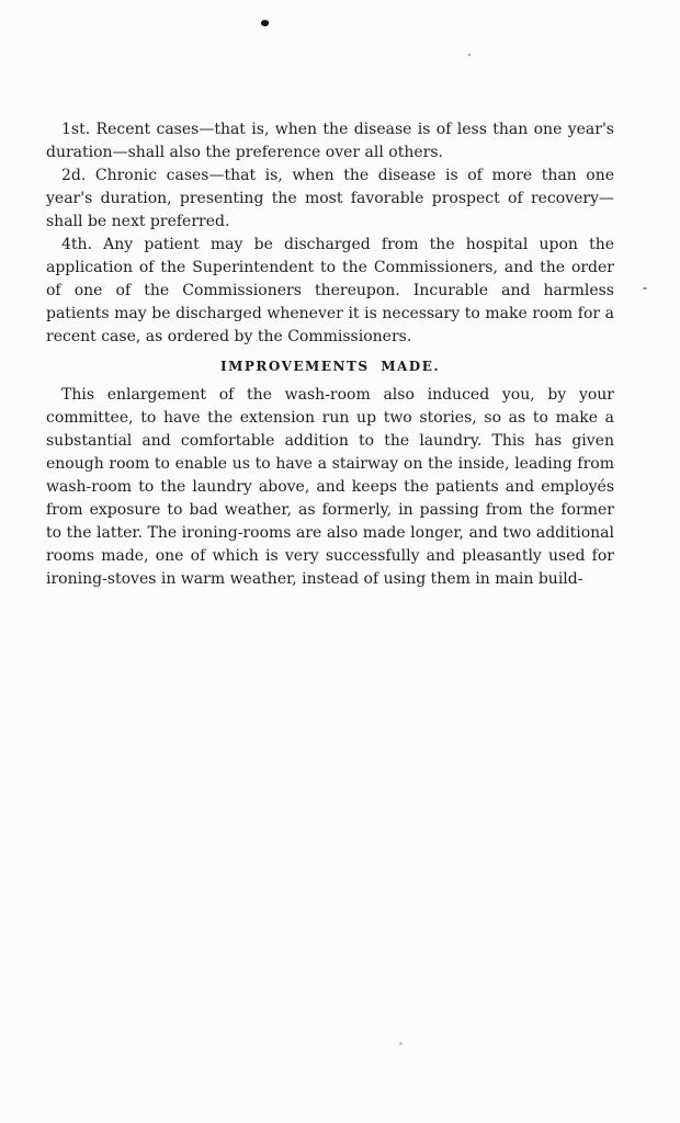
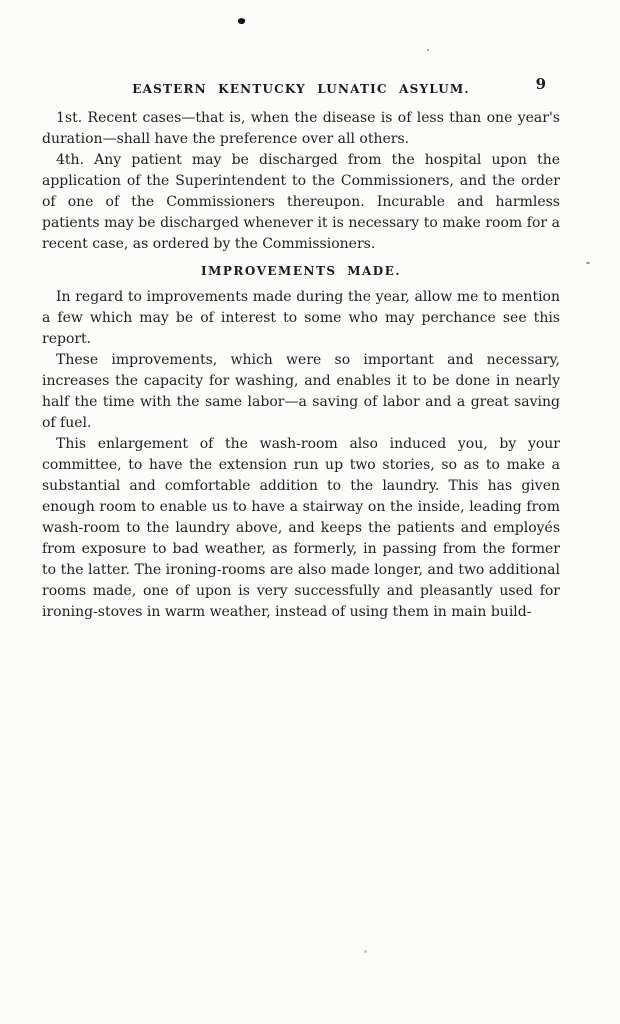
+ EASTERN KENTUCKY LUNATIC ASYLUM.
+ 9
- 1st. Recent cases—that is, when the disease is of less than one year's duration—shall also the preference over all others.
+ 1st. Recent cases—that is, when the disease is of less than one year's duration—shall have the preference over all others.
- 2d. Chronic cases—that is, when the disease is of more than one year's duration, presenting the most favorable prospect of recovery—shall be next preferred.
  4th. Any patient may be discharged from the hospital upon the application of the Superintendent to the Commissioners, and the order of one of the Commissioners thereupon. Incurable and harmless patients may be discharged whenever it is necessary to make room for a recent case, as ordered by the Commissioners.
  IMPROVEMENTS MADE.
+ In regard to improvements made during the year, allow me to mention a few which may be of interest to some who may perchance see this report.
+ These improvements, which were so important and necessary, increases the capacity for washing, and enables it to be done in nearly half the time with the same labor—a saving of labor and a great saving of fuel.
- This enlargement of the wash-room also induced you, by your committee, to have the extension run up two stories, so as to make a substantial and comfortable addition to the laundry. This has given enough room to enable us to have a stairway on the inside, leading from wash-room to the laundry above, and keeps the patients and employés from exposure to bad weather, as formerly, in passing from the former to the latter. The ironing-rooms are also made longer, and two additional rooms made, one of which is very successfully and pleasantly used for ironing-stoves in warm weather, instead of using them in main build-
+ This enlargement of the wash-room also induced you, by your committee, to have the extension run up two stories, so as to make a substantial and comfortable addition to the laundry. This has given enough room to enable us to have a stairway on the inside, leading from wash-room to the laundry above, and keeps the patients and employés from exposure to bad weather, as formerly, in passing from the former to the latter. The ironing-rooms are also made longer, and two additional rooms made, one of upon is very successfully and pleasantly used for ironing-stoves in warm weather, instead of using them in main build-
